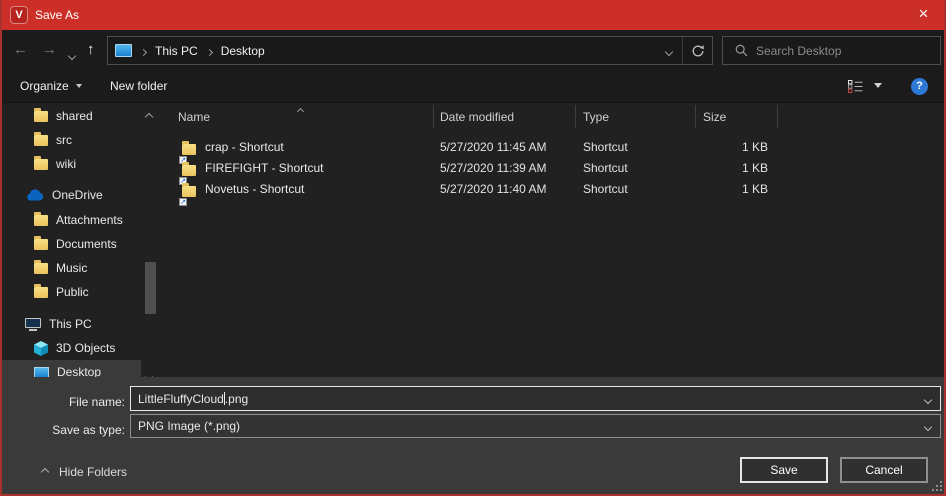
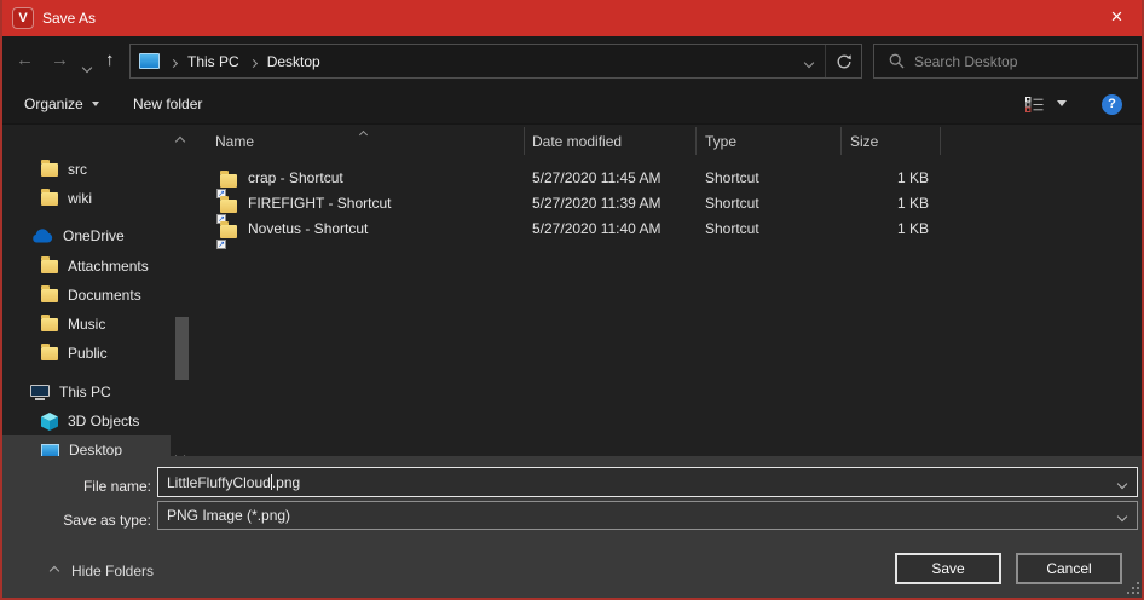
  V
  Save As
  ×
  ←
  →
  ↑
  This PC
  Desktop
  Search Desktop
  Organize
  New folder
  ?
- shared
  src
  wiki
  OneDrive
  Attachments
  Documents
  Music
  Public
  This PC
  3D Objects
  Desktop
  Name
  Date modified
  Type
  Size
  crap - Shortcut
  5/27/2020 11:45 AM
  Shortcut
  1 KB
  FIREFIGHT - Shortcut
  5/27/2020 11:39 AM
  Shortcut
  1 KB
  Novetus - Shortcut
  5/27/2020 11:40 AM
  Shortcut
  1 KB
  File name:
  LittleFluffyCloud.png
  Save as type:
  PNG Image (*.png)
  Hide Folders
  Save
  Cancel
